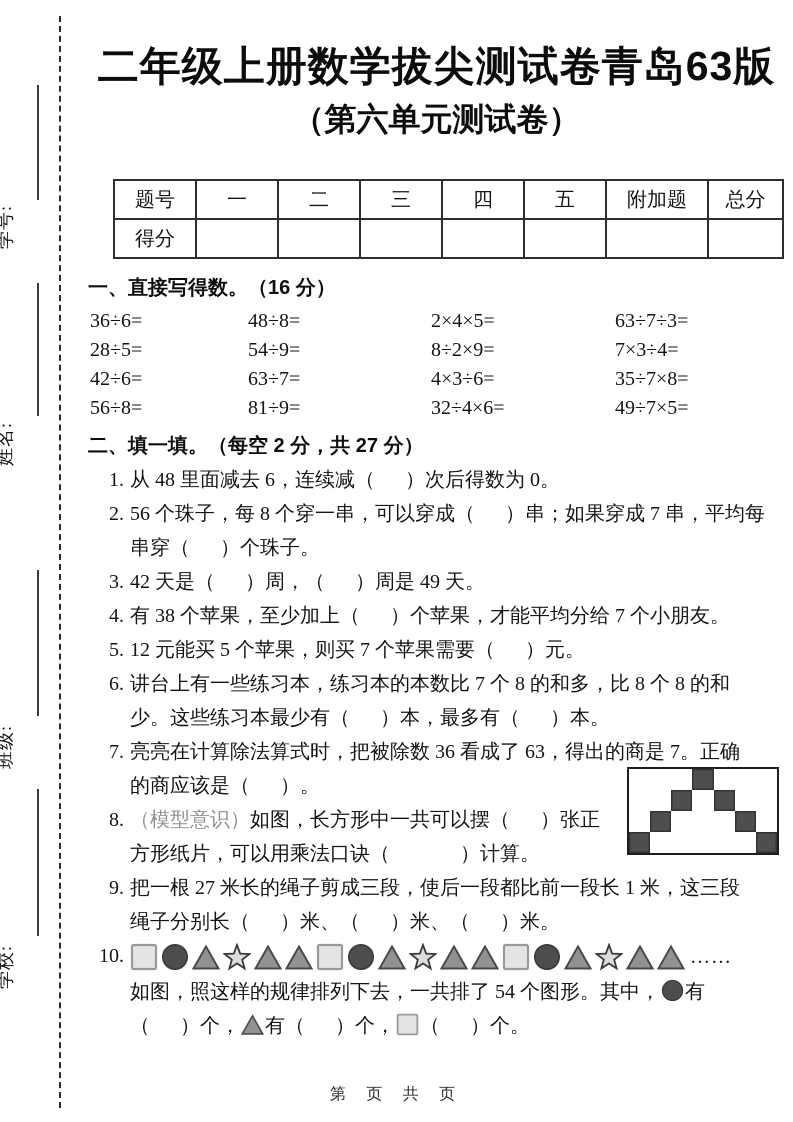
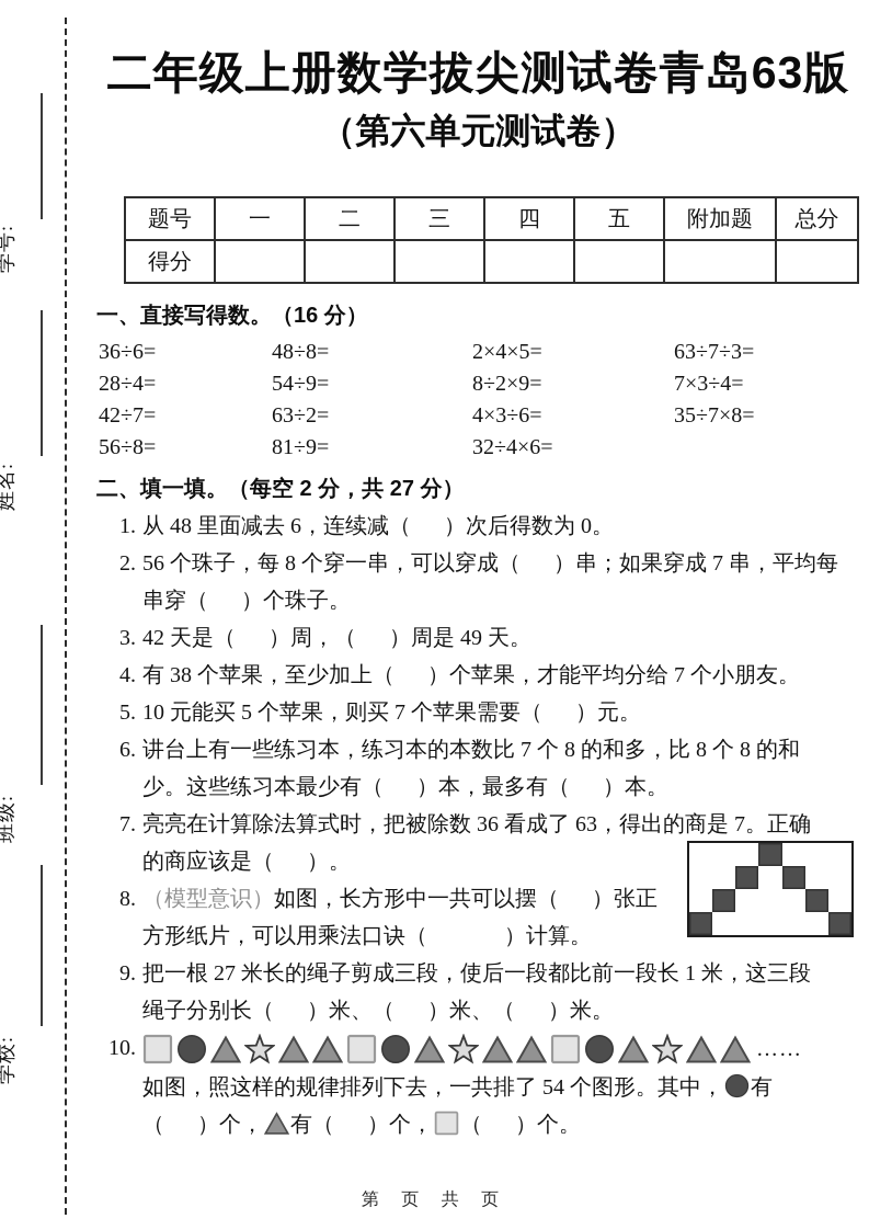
  二年级上册数学拔尖测试卷青岛63版
  （第六单元测试卷）
  题号	一	二	三	四	五	附加题	总分
  得分
  一、直接写得数。（16 分）
  36÷6=
  48÷8=
  2×4×5=
  63÷7÷3=
- 28÷5=
+ 28÷4=
  54÷9=
  8÷2×9=
  7×3÷4=
- 42÷6=
+ 42÷7=
- 63÷7=
+ 63÷2=
  4×3÷6=
  35÷7×8=
  56÷8=
  81÷9=
  32÷4×6=
- 49÷7×5=
  二、填一填。（每空 2 分，共 27 分）
  1.
  从 48 里面减去 6，连续减（ ）次后得数为 0。
  2.
  56 个珠子，每 8 个穿一串，可以穿成（ ）串；如果穿成 7 串，平均每
  串穿（ ）个珠子。
  3.
  42 天是（ ）周，（ ）周是 49 天。
  4.
  有 38 个苹果，至少加上（ ）个苹果，才能平均分给 7 个小朋友。
  5.
- 12 元能买 5 个苹果，则买 7 个苹果需要（ ）元。
+ 10 元能买 5 个苹果，则买 7 个苹果需要（ ）元。
  6.
  讲台上有一些练习本，练习本的本数比 7 个 8 的和多，比 8 个 8 的和
  少。这些练习本最少有（ ）本，最多有（ ）本。
  7.
  亮亮在计算除法算式时，把被除数 36 看成了 63，得出的商是 7。正确
  的商应该是（ ）。
  8.
  （模型意识）如图，长方形中一共可以摆（ ）张正
  方形纸片，可以用乘法口诀（ ）计算。
  9.
  把一根 27 米长的绳子剪成三段，使后一段都比前一段长 1 米，这三段
  绳子分别长（ ）米、（ ）米、（ ）米。
  10.
  ……
  如图，照这样的规律排列下去，一共排了 54 个图形。其中， 有
  （ ）个， 有（ ）个， （ ）个。
  第 页 共 页
